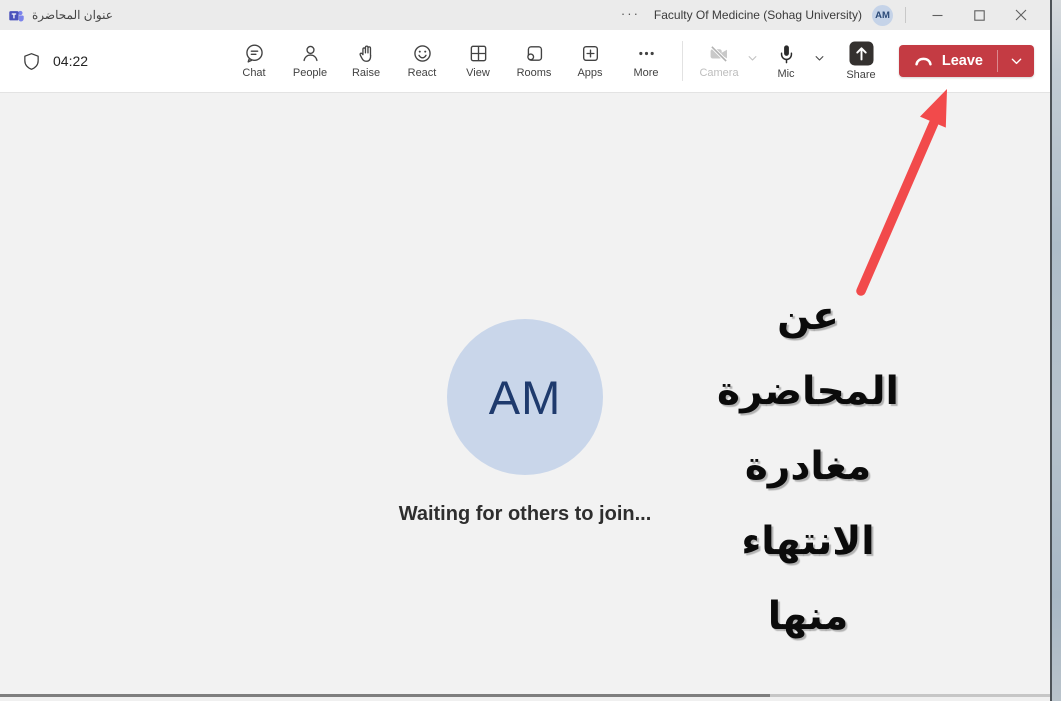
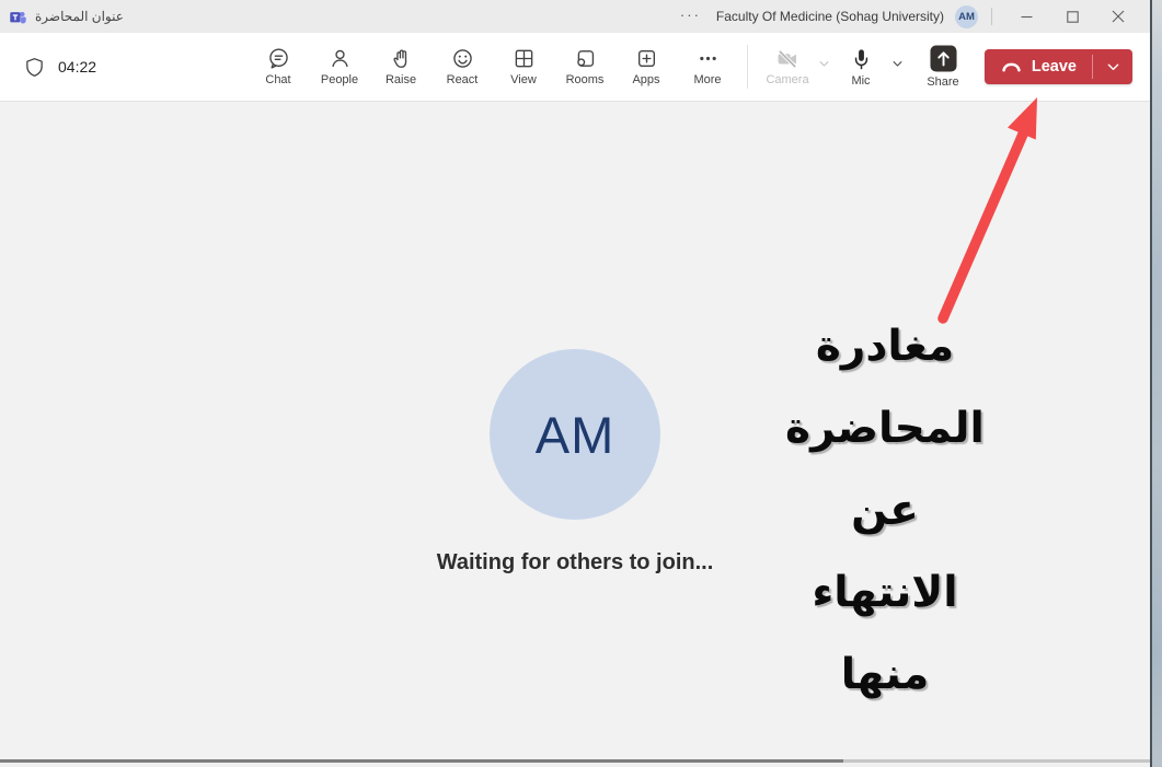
  عنوان المحاضرة
  ···
  Faculty Of Medicine (Sohag University)
  AM
  04:22
  Chat
  People
  Raise
  React
  View
  Rooms
  Apps
  More
  Camera
  Mic
  Share
  Leave
  AM
  Waiting for others to join...
- عن
+ مغادرة
  المحاضرة
- مغادرة
+ عن
  الانتهاء
  منها
